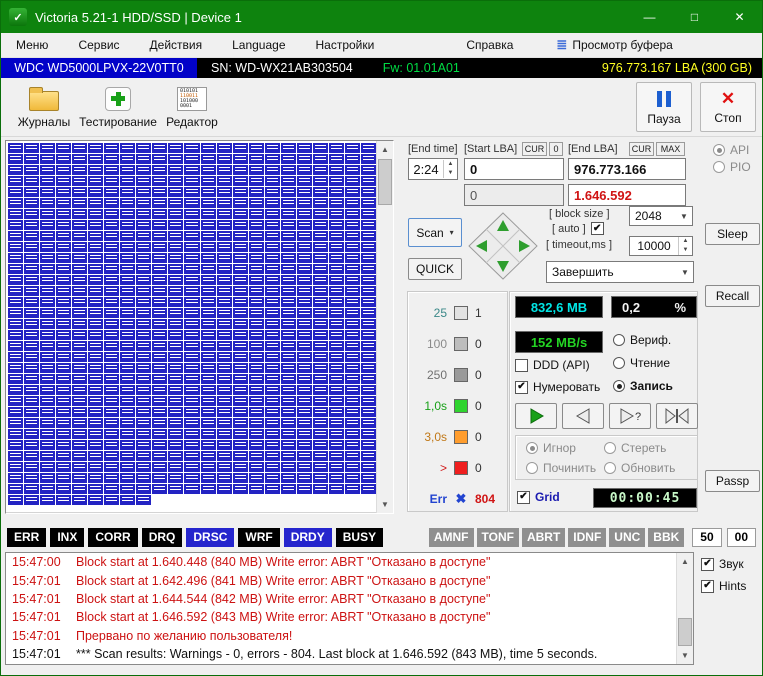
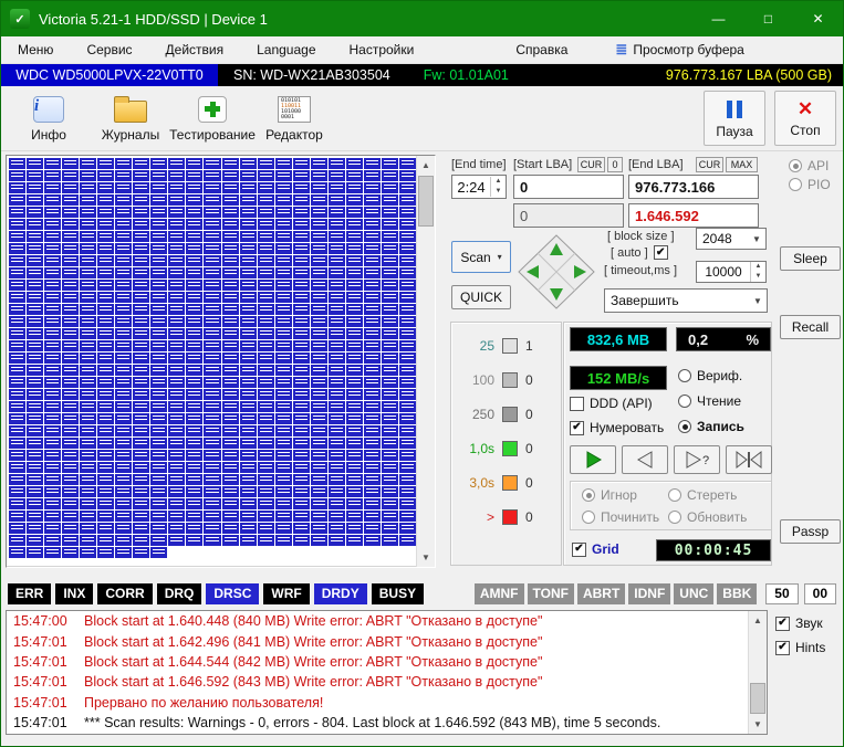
  ✓
  Victoria 5.21-1 HDD/SSD | Device 1
  —
  □
  ✕
  Меню
  Сервис
  Действия
  Language
  Настройки
  Справка
  ≣
  Просмотр буфера
  WDC WD5000LPVX-22V0TT0
  SN: WD-WX21AB303504
  Fw: 01.01A01
- 976.773.167 LBA (300 GB)
+ 976.773.167 LBA (500 GB)
+ i
+ Инфо
  Журналы
  Тестирование
  Редактор
  Пауза
  ✕
  Стоп
  ▲
  ▼
  [End time]
  [Start LBA]
  CUR
  0
  [End LBA]
  CUR
  MAX
  2:24
  0
  976.773.166
  0
  1.646.592
  Scan
  ▾
  [ block size ]
  2048
  ▼
  [ auto ]
  ✔
  [ timeout,ms ]
  10000
  QUICK
  Завершить
  ▼
  25
  1
  100
  0
  250
  0
  1,0s
  0
  3,0s
  0
  >
  0
- Err
- ✖
- 804
  832,6 MB
  0,2
  %
  152 MB/s
  Вериф.
  Чтение
  DDD (API)
  ✔
  Нумеровать
  Запись
  ?
  Игнор
  Стереть
  Починить
  Обновить
  ✔
  Grid
  00:00:45
  API
  PIO
  Sleep
  Recall
  Passp
  ERR
  INX
  CORR
  DRQ
  DRSC
  WRF
  DRDY
  BUSY
  AMNF
  TONF
  ABRT
  IDNF
  UNC
  BBK
  50
  00
  15:47:00
  Block start at 1.640.448 (840 MB) Write error: ABRT "Отказано в доступе"
  15:47:01
  Block start at 1.642.496 (841 MB) Write error: ABRT "Отказано в доступе"
  15:47:01
  Block start at 1.644.544 (842 MB) Write error: ABRT "Отказано в доступе"
  15:47:01
  Block start at 1.646.592 (843 MB) Write error: ABRT "Отказано в доступе"
  15:47:01
  Прервано по желанию пользователя!
  15:47:01
  *** Scan results: Warnings - 0, errors - 804. Last block at 1.646.592 (843 MB), time 5 seconds.
  ▲
  ▼
  ✔
  Звук
  ✔
  Hints
